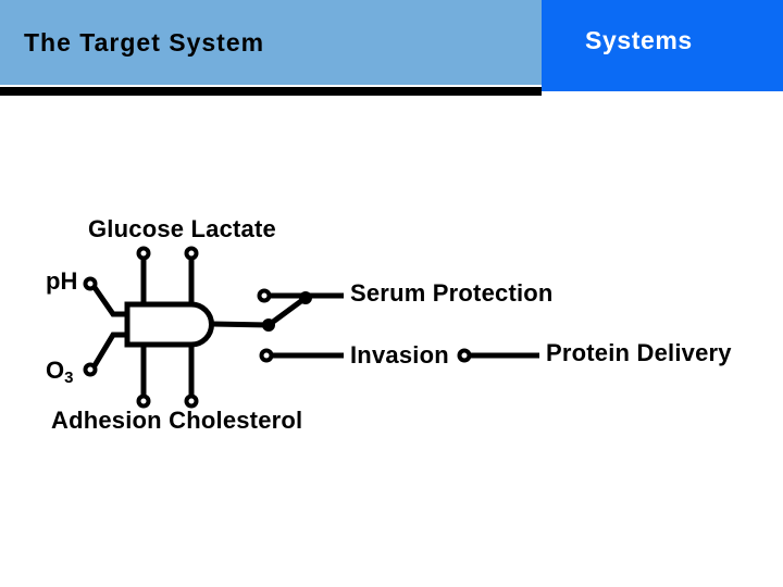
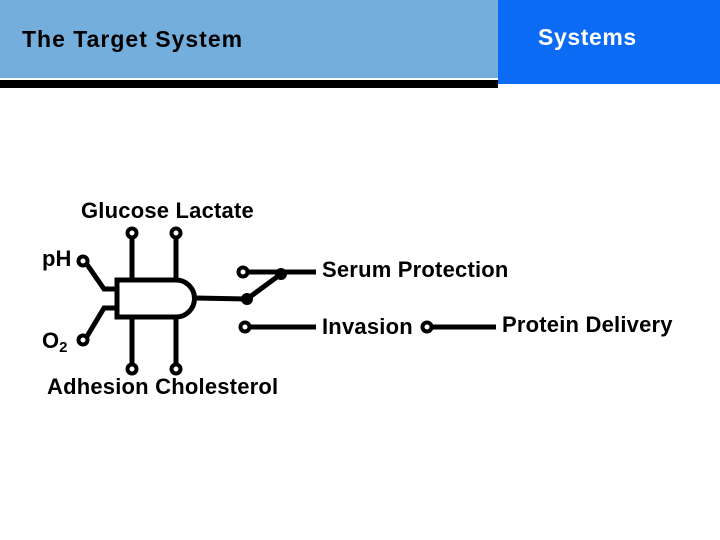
  The Target System
  Systems
  Glucose Lactate
  Adhesion Cholesterol
  pH
- O3
+ O2
  Serum Protection
  Invasion
  Protein Delivery
